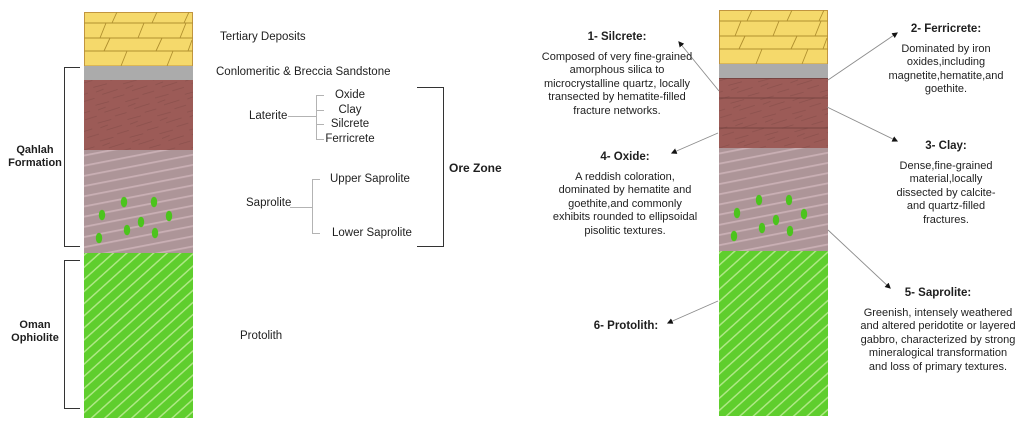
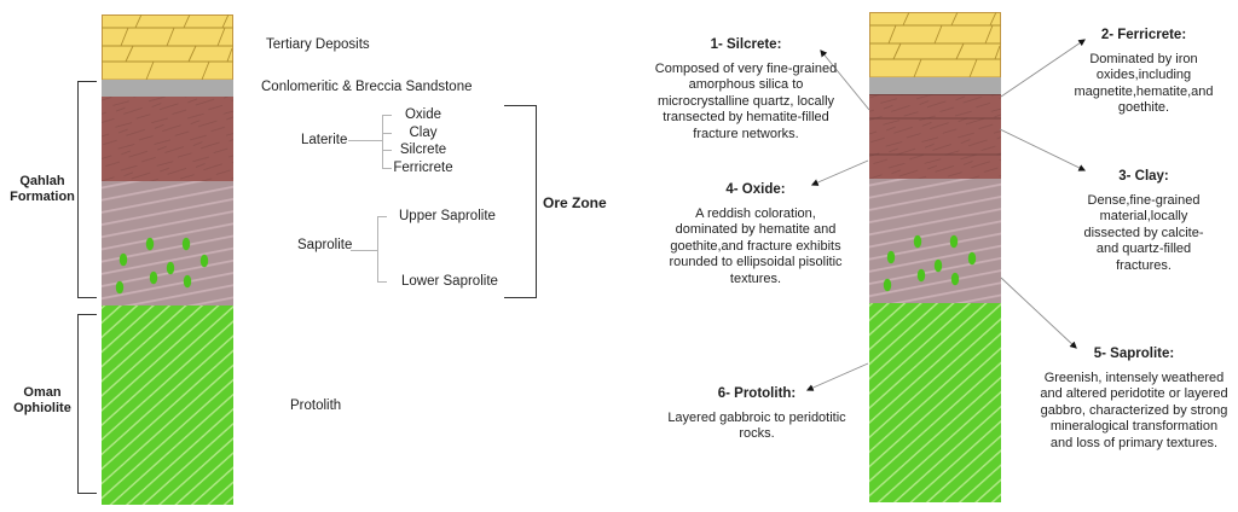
  Qahlah Formation
  Oman Ophiolite
  Tertiary Deposits
  Conlomeritic & Breccia Sandstone
  Laterite
  Saprolite
  Protolith
  Oxide
  Clay
  Silcrete
  Ferricrete
  Upper Saprolite
  Lower Saprolite
  Ore Zone
  1- Silcrete:
  Composed of very fine-grained amorphous silica to microcrystalline quartz, locally transected by hematite-filled fracture networks.
  2- Ferricrete:
  Dominated by iron oxides,including magnetite,hematite,and goethite.
  3- Clay:
  Dense,fine-grained material,locally dissected by calcite- and quartz-filled fractures.
  4- Oxide:
- A reddish coloration, dominated by hematite and goethite,and commonly exhibits rounded to ellipsoidal pisolitic textures.
+ A reddish coloration, dominated by hematite and goethite,and fracture exhibits rounded to ellipsoidal pisolitic textures.
  5- Saprolite:
  Greenish, intensely weathered and altered peridotite or layered gabbro, characterized by strong mineralogical transformation and loss of primary textures.
  6- Protolith:
+ Layered gabbroic to peridotitic rocks.
